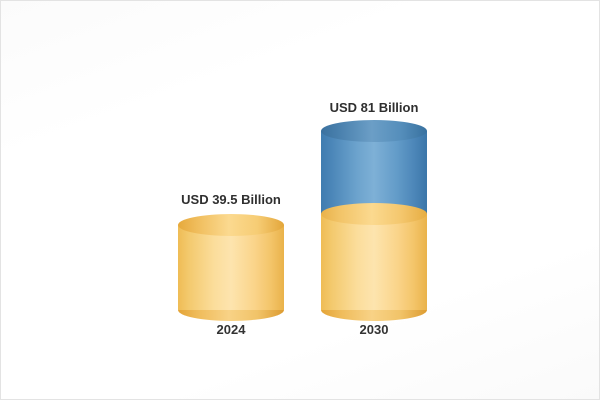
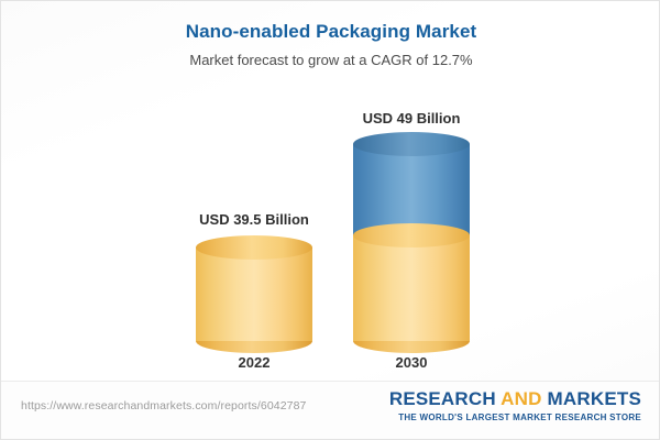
+ Nano-enabled Packaging Market
+ Market forecast to grow at a CAGR of 12.7%
  USD 39.5 Billion
- 2024
+ 2022
- USD 81 Billion
+ USD 49 Billion
  2030
+ https://www.researchandmarkets.com/reports/6042787
+ RESEARCH AND MARKETS
+ THE WORLD'S LARGEST MARKET RESEARCH STORE
